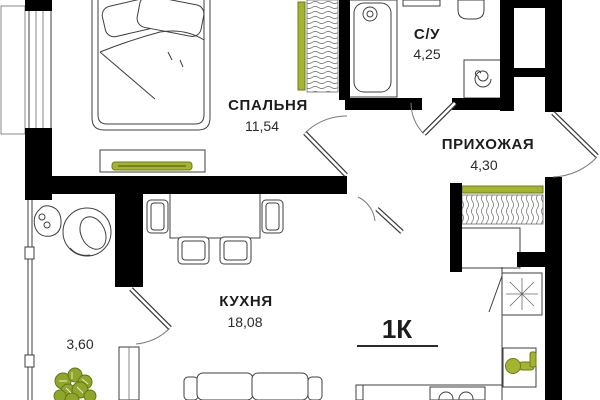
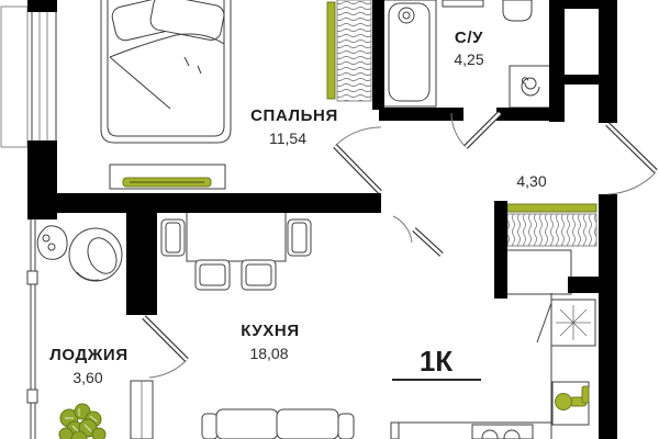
  СПАЛЬНЯ
  11,54
  С/У
  4,25
- ПРИХОЖАЯ
  4,30
  КУХНЯ
  18,08
+ ЛОДЖИЯ
  3,60
  1К
